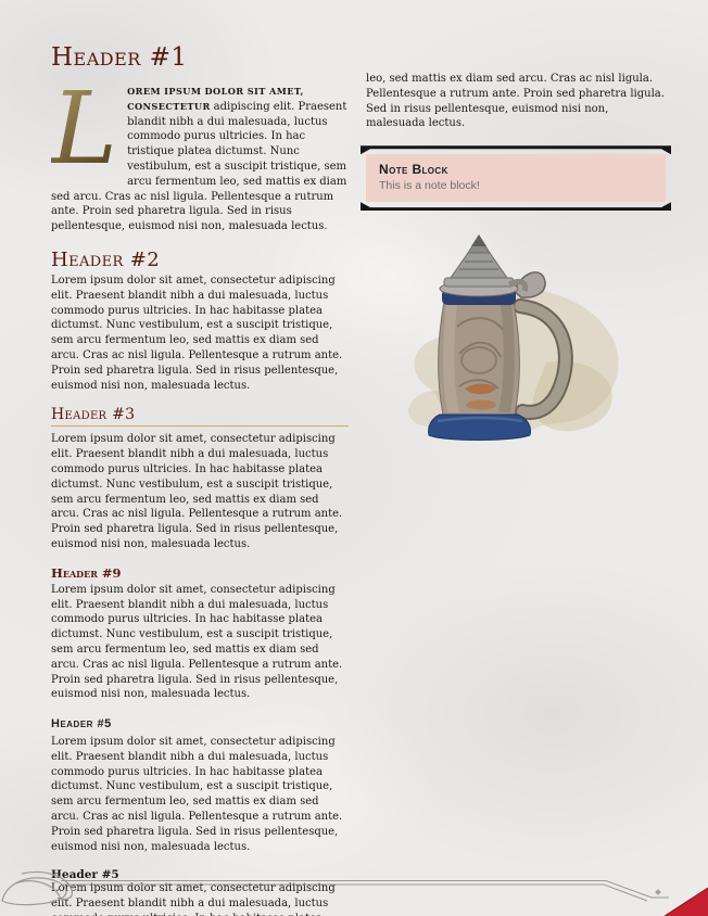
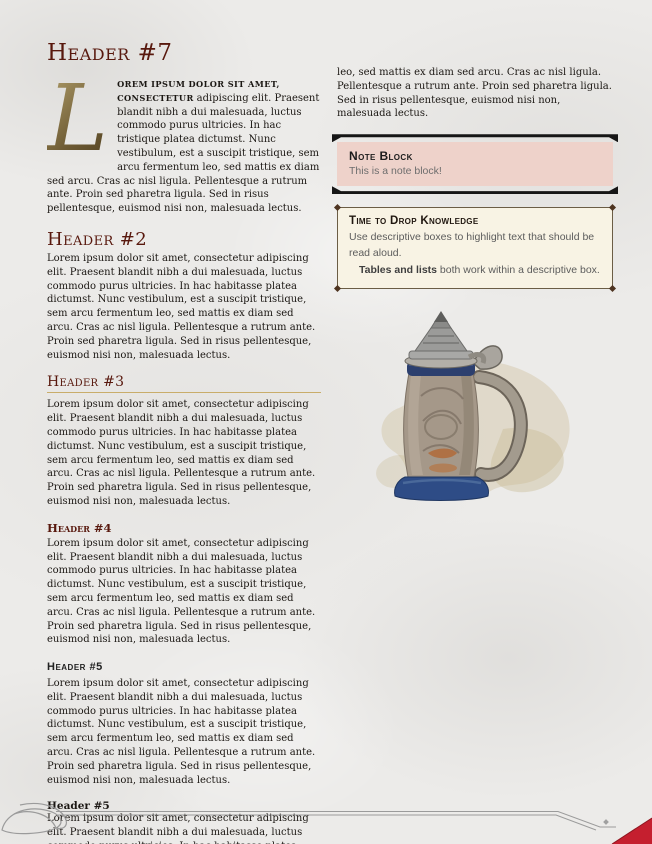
- Header #1
+ Header #7
  L
  OREM IPSUM DOLOR SIT AMET, CONSECTETUR adipiscing elit. Praesent blandit nibh a dui malesuada, luctus commodo purus ultricies. In hac tristique platea dictumst. Nunc vestibulum, est a suscipit tristique, sem arcu fermentum leo, sed mattis ex diam sed arcu. Cras ac nisl ligula. Pellentesque a rutrum ante. Proin sed pharetra ligula. Sed in risus pellentesque, euismod nisi non, malesuada lectus.
  Header #2
  Lorem ipsum dolor sit amet, consectetur adipiscing elit. Praesent blandit nibh a dui malesuada, luctus commodo purus ultricies. In hac habitasse platea dictumst. Nunc vestibulum, est a suscipit tristique, sem arcu fermentum leo, sed mattis ex diam sed arcu. Cras ac nisl ligula. Pellentesque a rutrum ante. Proin sed pharetra ligula. Sed in risus pellentesque, euismod nisi non, malesuada lectus.
  Header #3
  Lorem ipsum dolor sit amet, consectetur adipiscing elit. Praesent blandit nibh a dui malesuada, luctus commodo purus ultricies. In hac habitasse platea dictumst. Nunc vestibulum, est a suscipit tristique, sem arcu fermentum leo, sed mattis ex diam sed arcu. Cras ac nisl ligula. Pellentesque a rutrum ante. Proin sed pharetra ligula. Sed in risus pellentesque, euismod nisi non, malesuada lectus.
- Header #9
+ Header #4
  Lorem ipsum dolor sit amet, consectetur adipiscing elit. Praesent blandit nibh a dui malesuada, luctus commodo purus ultricies. In hac habitasse platea dictumst. Nunc vestibulum, est a suscipit tristique, sem arcu fermentum leo, sed mattis ex diam sed arcu. Cras ac nisl ligula. Pellentesque a rutrum ante. Proin sed pharetra ligula. Sed in risus pellentesque, euismod nisi non, malesuada lectus.
  Header #5
  Lorem ipsum dolor sit amet, consectetur adipiscing elit. Praesent blandit nibh a dui malesuada, luctus commodo purus ultricies. In hac habitasse platea dictumst. Nunc vestibulum, est a suscipit tristique, sem arcu fermentum leo, sed mattis ex diam sed arcu. Cras ac nisl ligula. Pellentesque a rutrum ante. Proin sed pharetra ligula. Sed in risus pellentesque, euismod nisi non, malesuada lectus.
  eader #5
  leo, sed mattis ex diam sed arcu. Cras ac nisl ligula. Pellentesque a rutrum ante. Proin sed pharetra ligula. Sed in risus pellentesque, euismod nisi non, malesuada lectus.
  Note Block
  This is a note block!
+ Time to Drop Knowledge
+ Use descriptive boxes to highlight text that should be read aloud.
+ Tables and lists both work within a descriptive box.
